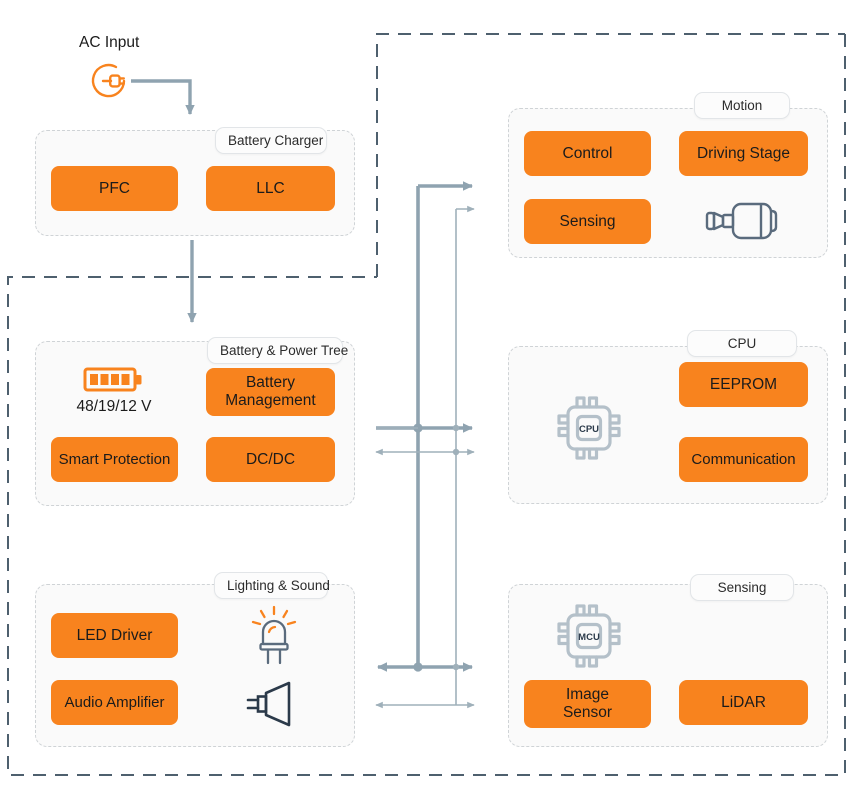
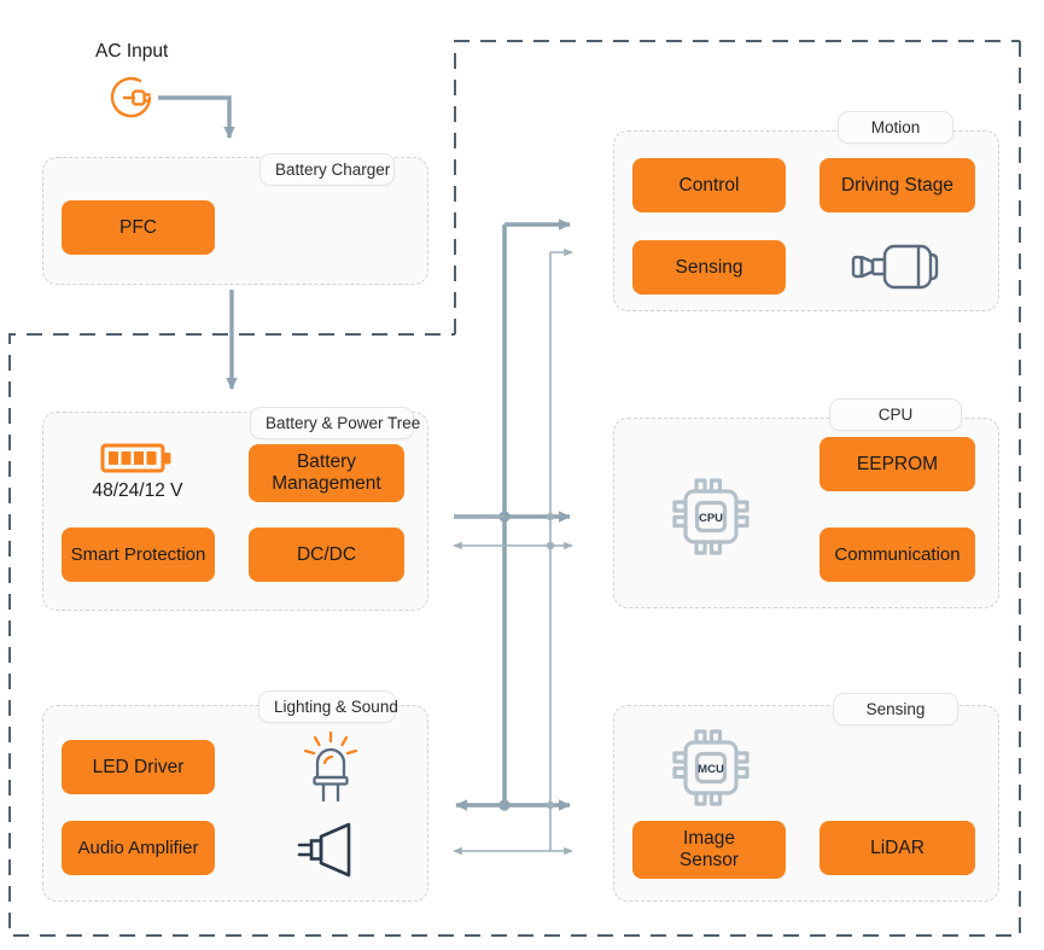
  AC Input
  Battery Charger
  PFC
- LLC
  Battery & Power Tree
- 48/19/12 V
+ 48/24/12 V
  Battery
  Management
  Smart Protection
  DC/DC
  Lighting & Sound
  LED Driver
  Audio Amplifier
  Motion
  Control
  Driving Stage
  Sensing
  CPU
  CPU
  EEPROM
  Communication
  Sensing
  MCU
  Image
  Sensor
  LiDAR
